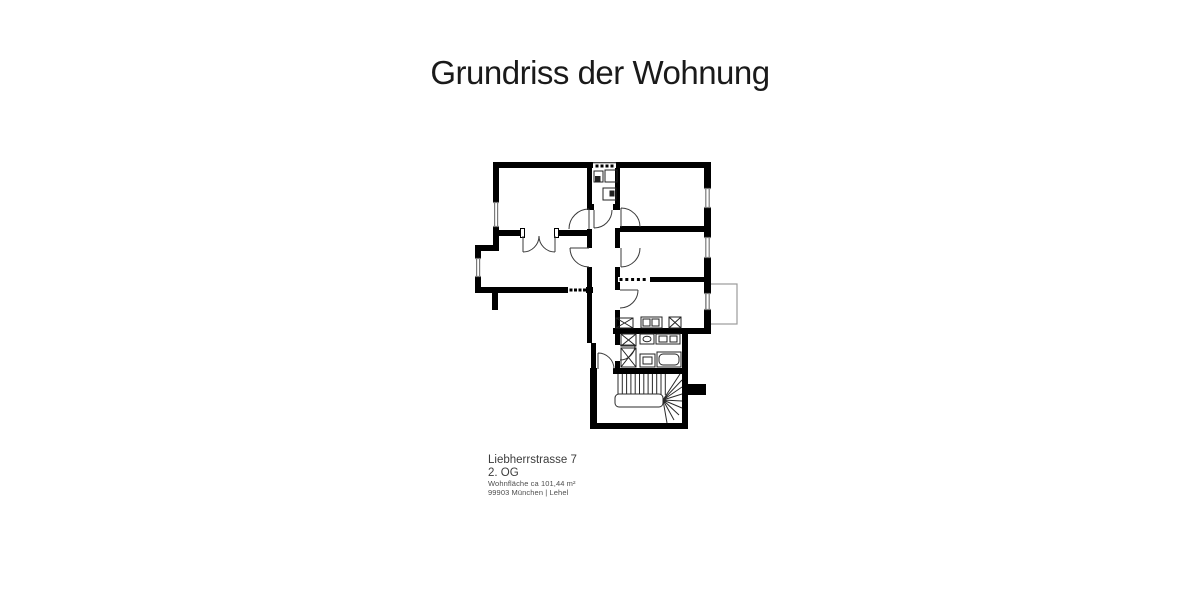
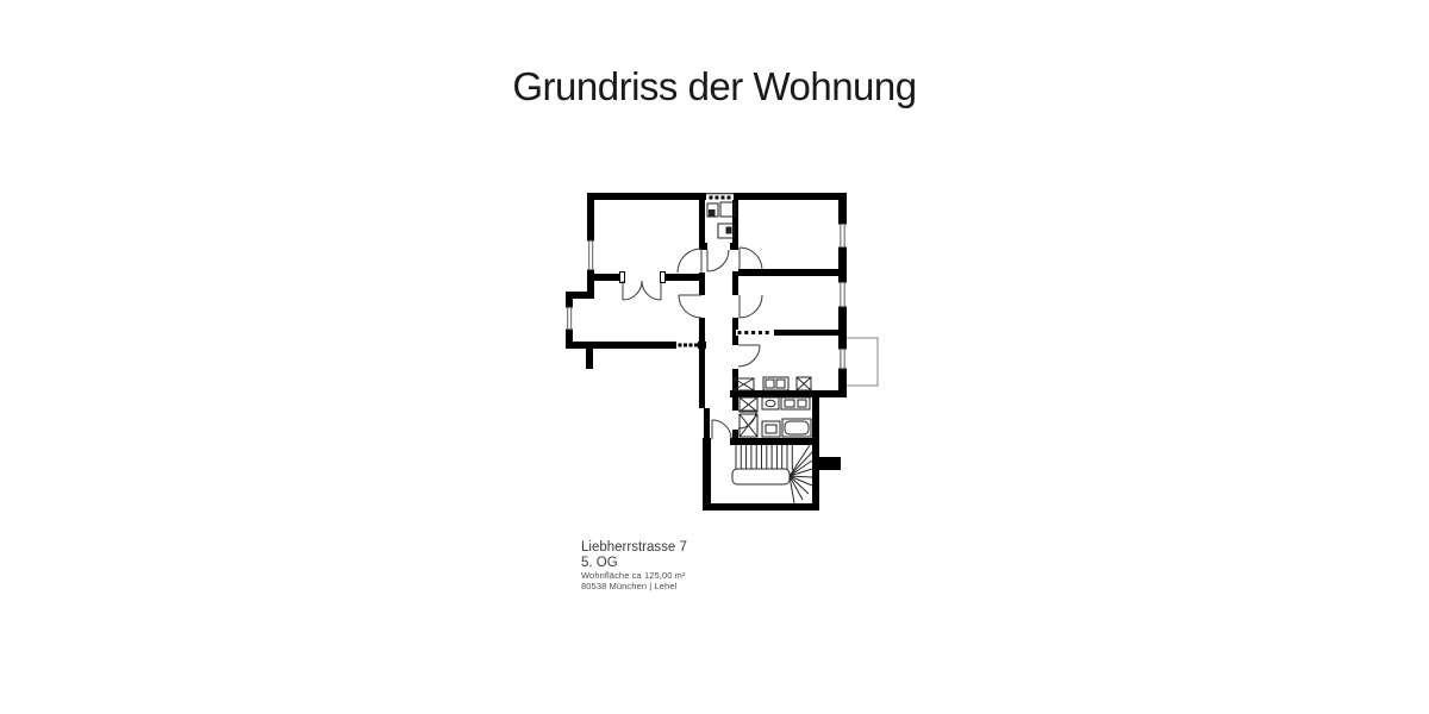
  Grundriss der Wohnung
  Liebherrstrasse 7
- 2. OG
+ 5. OG
- Wohnfläche ca 101,44 m²
+ Wohnfläche ca 125,00 m²
- 99903 München | Lehel
+ 80538 München | Lehel
